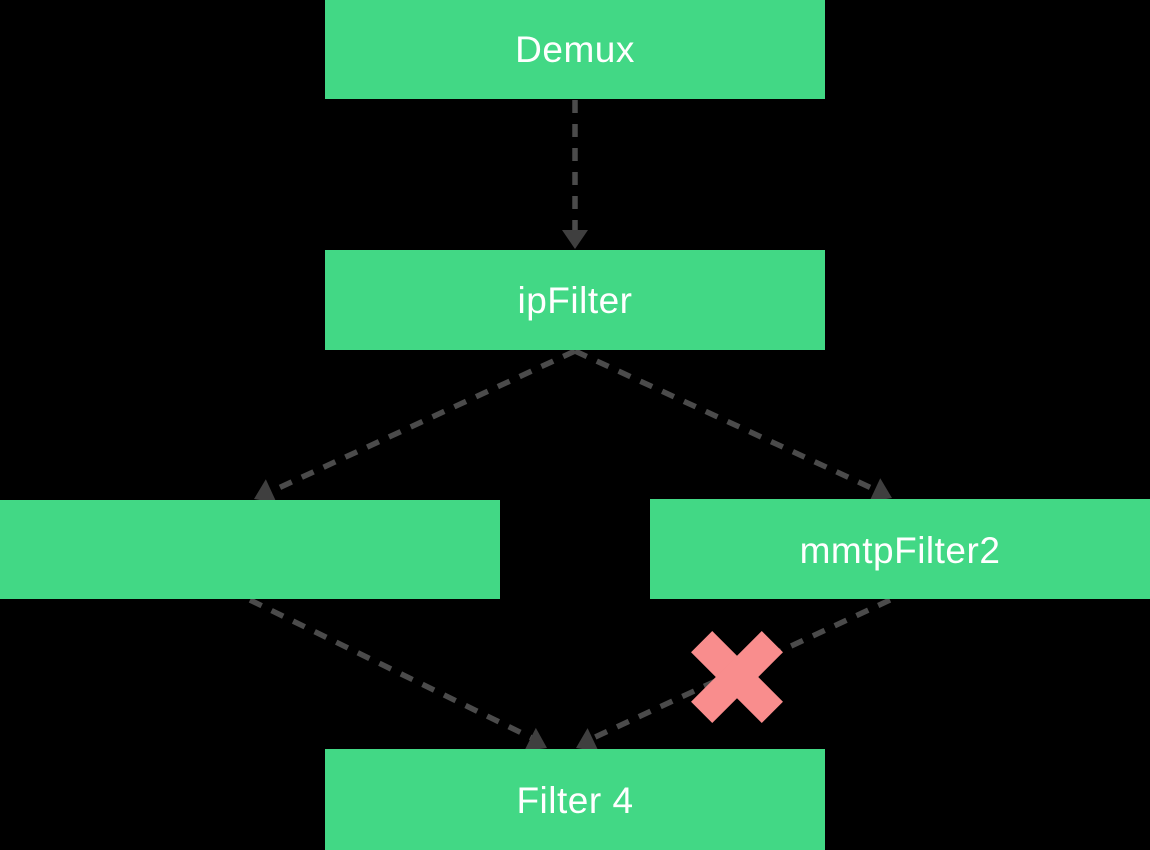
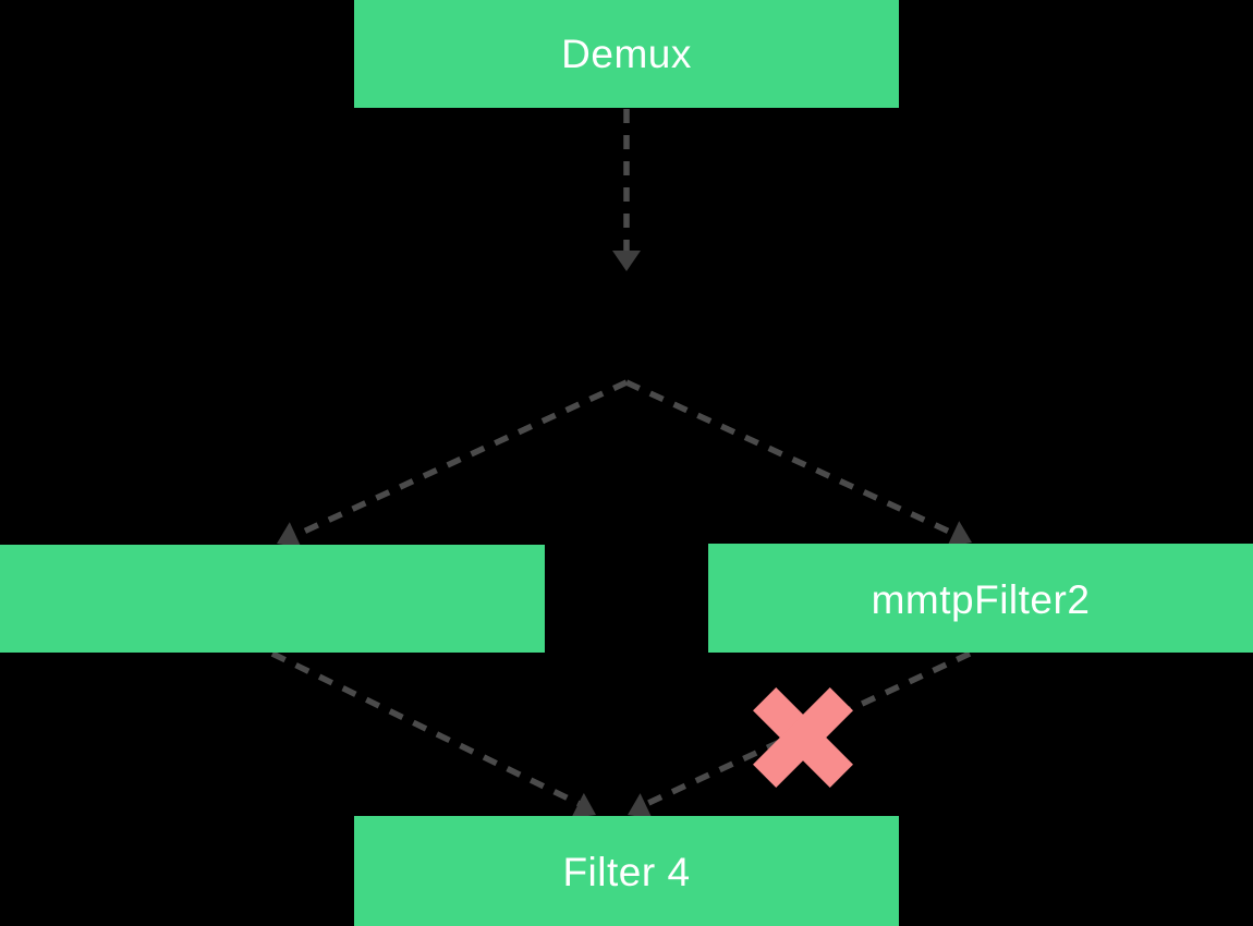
  Demux
- ipFilter
  mmtpFilter2
  Filter 4
